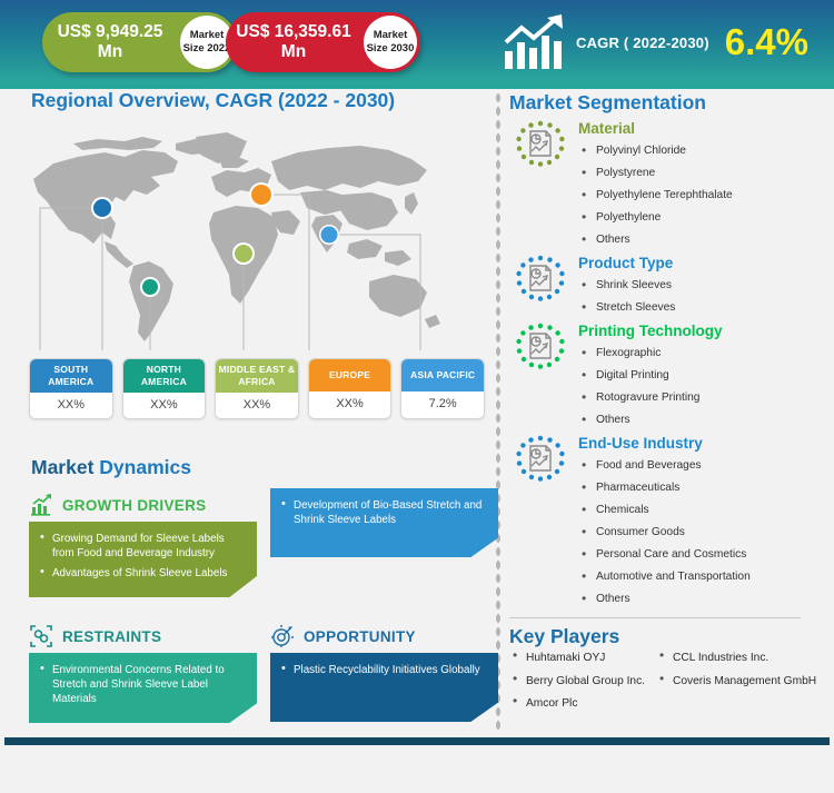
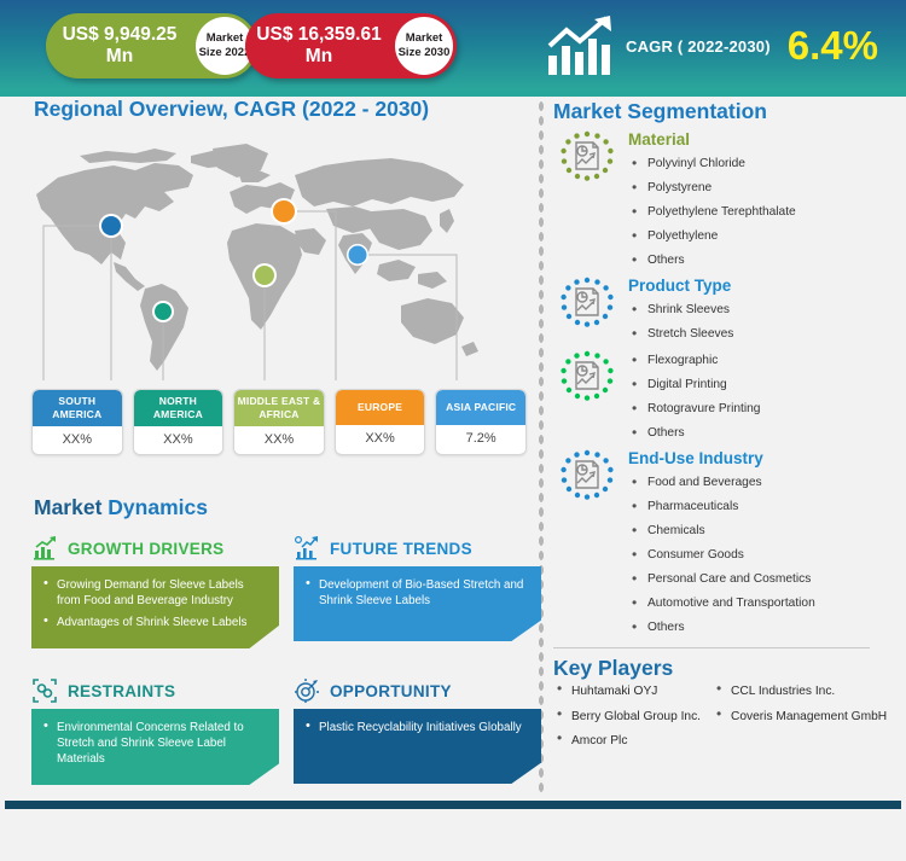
  US$ 9,949.25
  Mn
  Market
  Size 202
  US$ 16,359.61
  Mn
  Market
  Size 2030
  CAGR ( 2022-2030)
  6.4%
  Regional Overview, CAGR (2022 - 2030)
  SOUTH AMERICA
  XX%
  NORTH AMERICA
  XX%
  MIDDLE EAST & AFRICA
  XX%
  EUROPE
  XX%
  ASIA PACIFIC
  7.2%
  Market Dynamics
  GROWTH DRIVERS
  Growing Demand for Sleeve Labels from Food and Beverage Industry
  Advantages of Shrink Sleeve Labels
+ FUTURE TRENDS
  Development of Bio-Based Stretch and Shrink Sleeve Labels
  RESTRAINTS
  Environmental Concerns Related to Stretch and Shrink Sleeve Label Materials
  OPPORTUNITY
  Plastic Recyclability Initiatives Globally
  Market Segmentation
  Material
  Polyvinyl Chloride
  Polystyrene
  Polyethylene Terephthalate
  Polyethylene
  Others
  Product Type
  Shrink Sleeves
  Stretch Sleeves
- Printing Technology
  Flexographic
  Digital Printing
  Rotogravure Printing
  Others
  End-Use Industry
  Food and Beverages
  Pharmaceuticals
  Chemicals
  Consumer Goods
  Personal Care and Cosmetics
  Automotive and Transportation
  Others
  Key Players
  Huhtamaki OYJ
  Berry Global Group Inc.
  Amcor Plc
  CCL Industries Inc.
  Coveris Management GmbH
